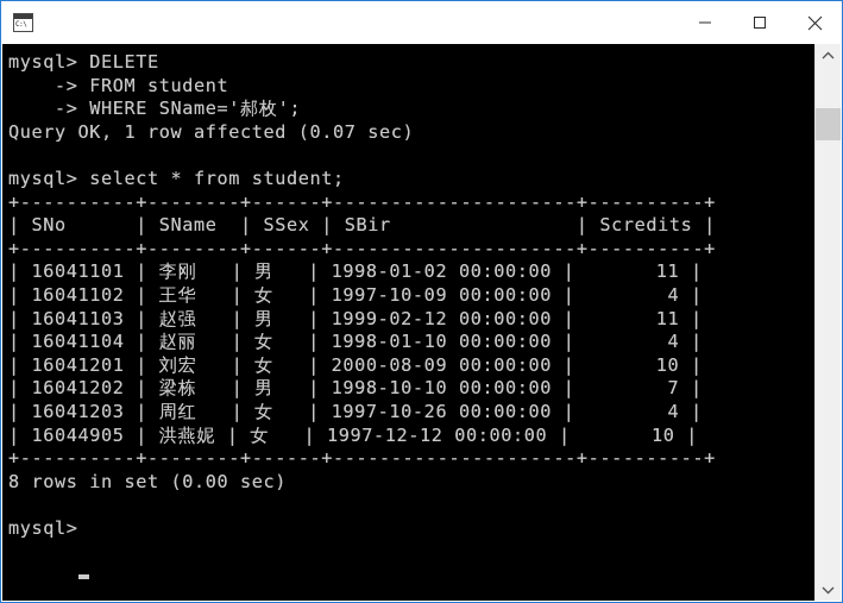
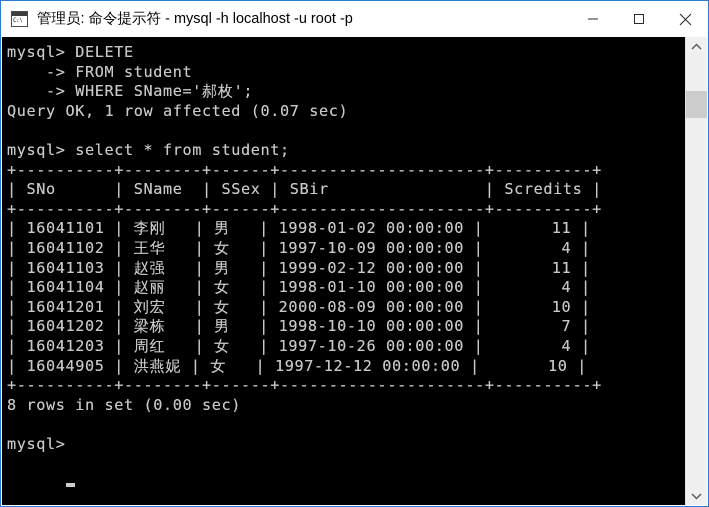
+ 管理员: 命令提示符 - mysql -h localhost -u root -p
  mysql> DELETE
  -> FROM student
  -> WHERE SName='郝枚';
  Query OK, 1 row affected (0.07 sec)
  mysql> select * from student;
  +----------+--------+------+---------------------+----------+
  | SNo | SName | SSex | SBir | Scredits |
  +----------+--------+------+---------------------+----------+
  | 16041101 | 李刚 | 男 | 1998-01-02 00:00:00 | 11 |
  | 16041102 | 王华 | 女 | 1997-10-09 00:00:00 | 4 |
  | 16041103 | 赵强 | 男 | 1999-02-12 00:00:00 | 11 |
  | 16041104 | 赵丽 | 女 | 1998-01-10 00:00:00 | 4 |
  | 16041201 | 刘宏 | 女 | 2000-08-09 00:00:00 | 10 |
  | 16041202 | 梁栋 | 男 | 1998-10-10 00:00:00 | 7 |
  | 16041203 | 周红 | 女 | 1997-10-26 00:00:00 | 4 |
  | 16044905 | 洪燕妮 | 女 | 1997-12-12 00:00:00 | 10 |
  +----------+--------+------+---------------------+----------+
  8 rows in set (0.00 sec)
  mysql>
